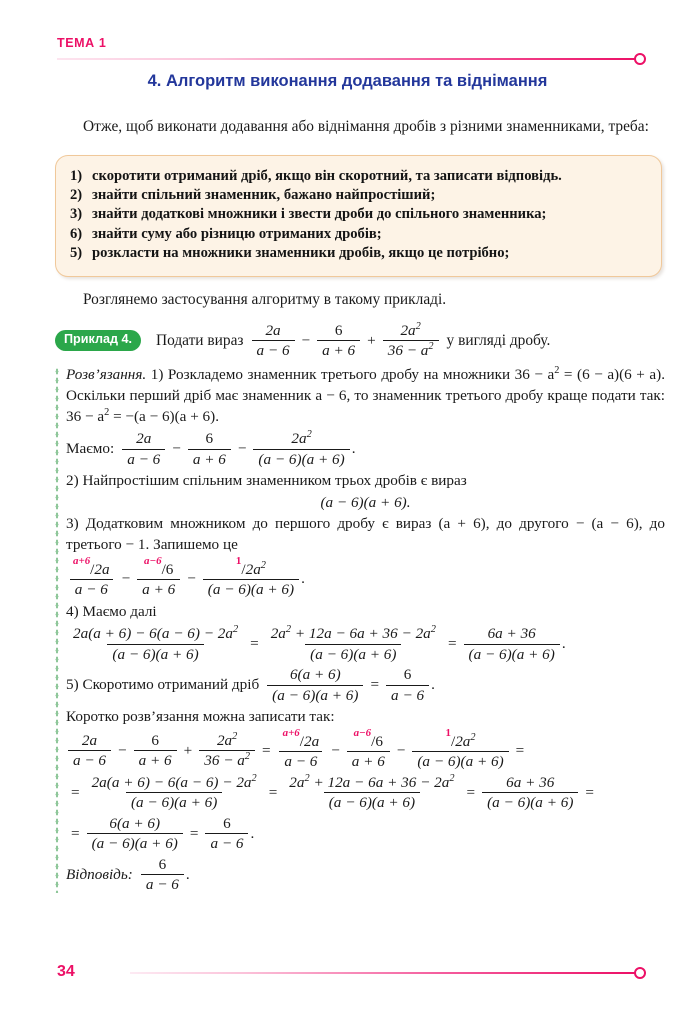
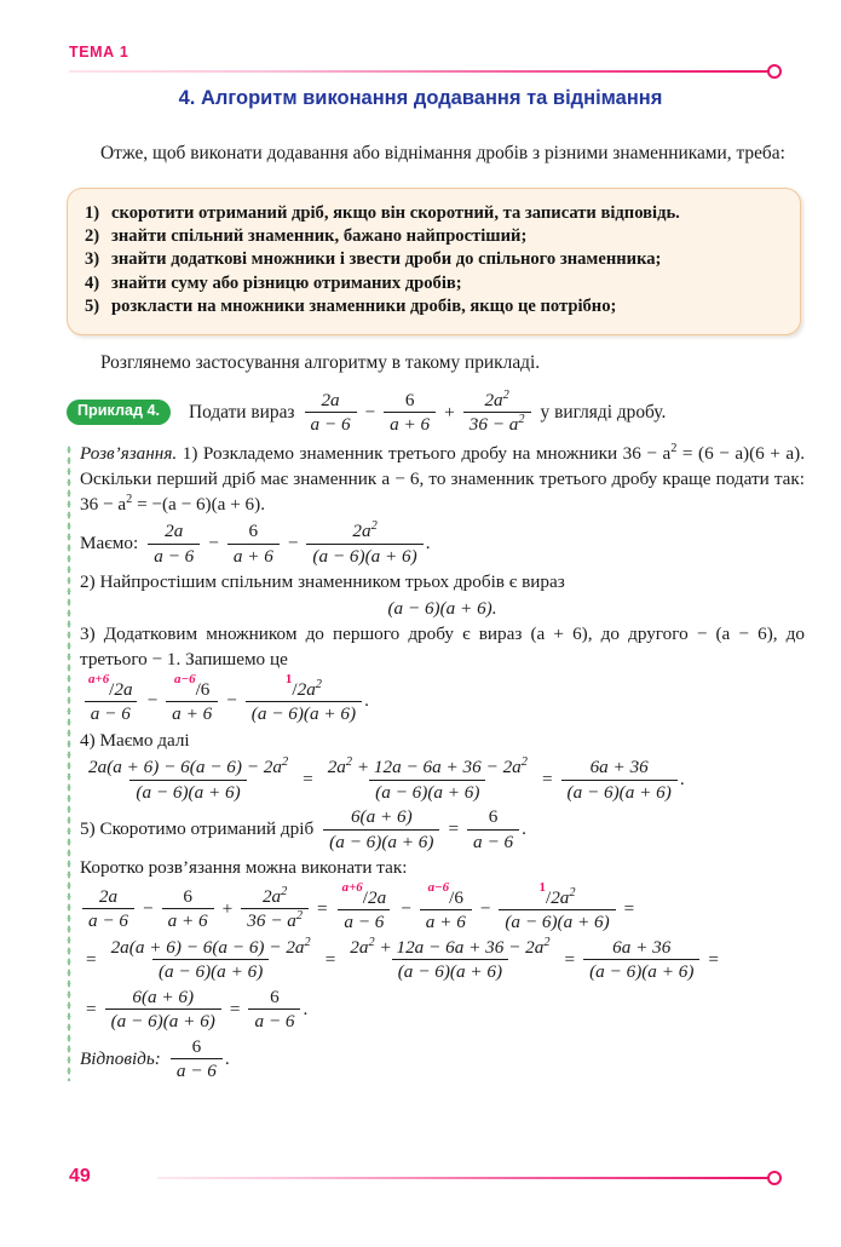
  ТЕМА 1
  4. Алгоритм виконання додавання та віднімання
  Отже, щоб виконати додавання або віднімання дробів з різними знаменниками, треба:
  1)
  скоротити отриманий дріб, якщо він скоротний, та записати відповідь.
  2)
  знайти спільний знаменник, бажано найпростіший;
  3)
  знайти додаткові множники і звести дроби до спільного знаменника;
- 6)
+ 4)
  знайти суму або різницю отриманих дробів;
  5)
  розкласти на множники знаменники дробів, якщо це потрібно;
  Розглянемо застосування алгоритму в такому прикладі.
  Приклад 4.
  Подати вираз
  2a
  a − 6
  −
  6
  a + 6
  +
  2a2
  36 − a2
  у вигляді дробу.
  Розв’язання. 1) Розкладемо знаменник третього дробу на множники 36 − a2 = (6 − a)(6 + a). Оскільки перший дріб має знаменник a − 6, то знаменник третього дробу краще подати так: 36 − a2 = −(a − 6)(a + 6).
  Маємо:
  2a
  a − 6
  −
  6
  a + 6
  −
  2a2
  (a − 6)(a + 6)
  .
  2) Найпростішим спільним знаменником трьох дробів є вираз
  (a − 6)(a + 6).
  3) Додатковим множником до першого дробу є вираз (a + 6), до другого − (a − 6), до третього − 1. Запишемо це
  a+6/2a
  a − 6
  −
  a−6/6
  a + 6
  −
  1/2a2
  (a − 6)(a + 6)
  .
  4) Маємо далі
  2a(a + 6) − 6(a − 6) − 2a2
  (a − 6)(a + 6)
  =
  2a2 + 12a − 6a + 36 − 2a2
  (a − 6)(a + 6)
  =
  6a + 36
  (a − 6)(a + 6)
  .
  5) Скоротимо отриманий дріб
  6(a + 6)
  (a − 6)(a + 6)
  =
  6
  a − 6
  .
- Коротко розв’язання можна записати так:
+ Коротко розв’язання можна виконати так:
  2a
  a − 6
  −
  6
  a + 6
  +
  2a2
  36 − a2
  =
  a+6/2a
  a − 6
  −
  a−6/6
  a + 6
  −
  1/2a2
  (a − 6)(a + 6)
  =
  =
  2a(a + 6) − 6(a − 6) − 2a2
  (a − 6)(a + 6)
  =
  2a2 + 12a − 6a + 36 − 2a2
  (a − 6)(a + 6)
  =
  6a + 36
  (a − 6)(a + 6)
  =
  =
  6(a + 6)
  (a − 6)(a + 6)
  =
  6
  a − 6
  .
  Відповідь:
  6
  a − 6
  .
- 34
+ 49
